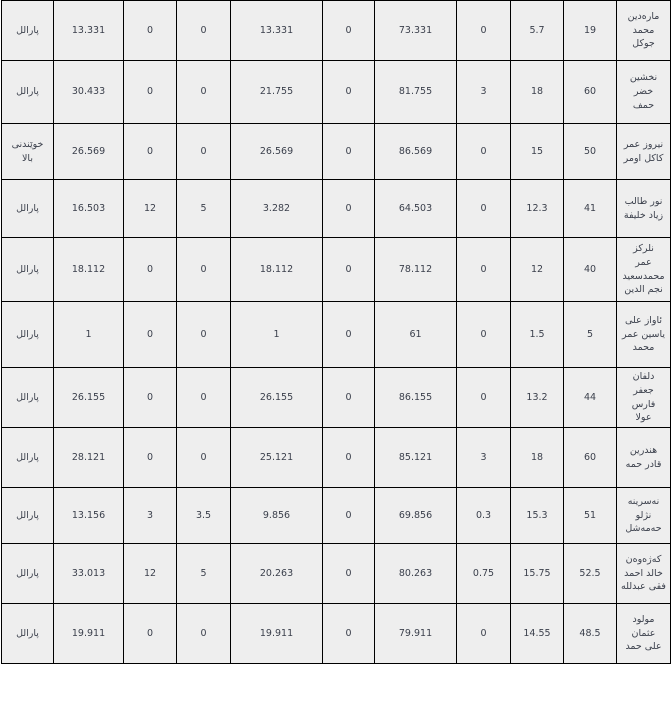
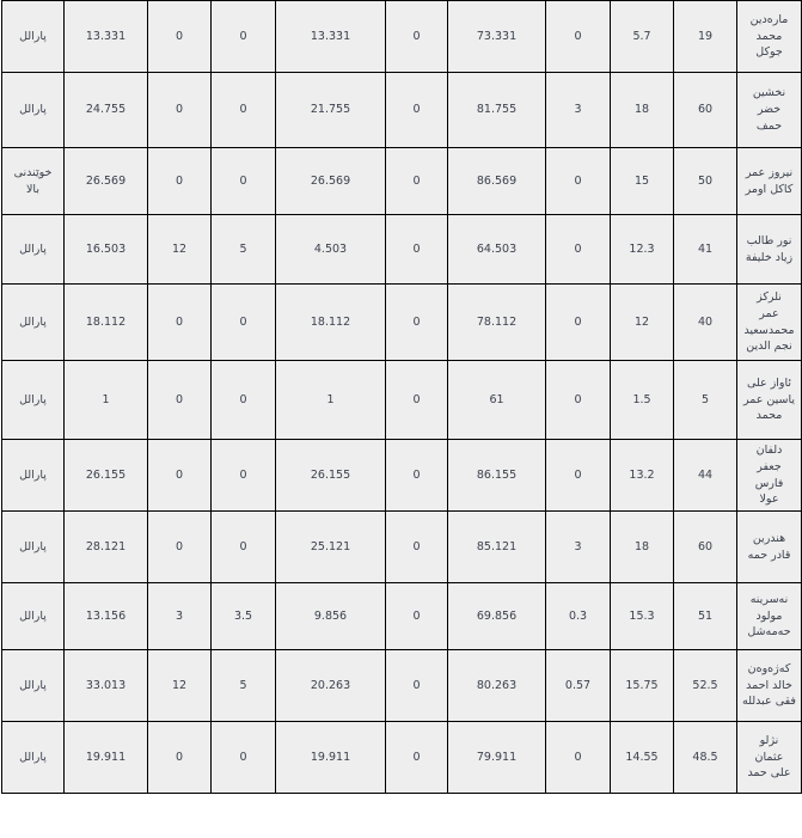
  مارەدينمحمدجوكل	19	5.7	0	73.331	0	13.331	0	0	13.331	پارالل
- نخشينخضرحمف	60	18	3	81.755	0	21.755	0	0	30.433	پارالل
+ نخشينخضرحمف	60	18	3	81.755	0	21.755	0	0	24.755	پارالل
  نيروز عمركاكل اومر	50	15	0	86.569	0	26.569	0	0	26.569	خوێندنی بالا
- نور طالبزياد خليفة	41	12.3	0	64.503	0	3.282	5	12	16.503	پارالل
+ نور طالبزياد خليفة	41	12.3	0	64.503	0	4.503	5	12	16.503	پارالل
  نلركزعمرمحمدسعيدنجم الدين	40	12	0	78.112	0	18.112	0	0	18.112	پارالل
  ئاواز علیياسين عمرمحمد	5	1.5	0	61	0	1	0	0	1	پارالل
  دلفان جعفرفارسعولا	44	13.2	0	86.155	0	26.155	0	0	26.155	پارالل
  هندرينقادر حمه	60	18	3	85.121	0	25.121	0	0	28.121	پارالل
- نەسرينەنژلوحەمەشل	51	15.3	0.3	69.856	0	9.856	3.5	3	13.156	پارالل
+ نەسرينەمولودحەمەشل	51	15.3	0.3	69.856	0	9.856	3.5	3	13.156	پارالل
- كەژەوەنخالد احمدفقی عبدلله	52.5	15.75	0.75	80.263	0	20.263	5	12	33.013	پارالل
+ كەژەوەنخالد احمدفقی عبدلله	52.5	15.75	0.57	80.263	0	20.263	5	12	33.013	پارالل
- مولودعثمانعلی حمد	48.5	14.55	0	79.911	0	19.911	0	0	19.911	پارالل
+ نژلوعثمانعلی حمد	48.5	14.55	0	79.911	0	19.911	0	0	19.911	پارالل
